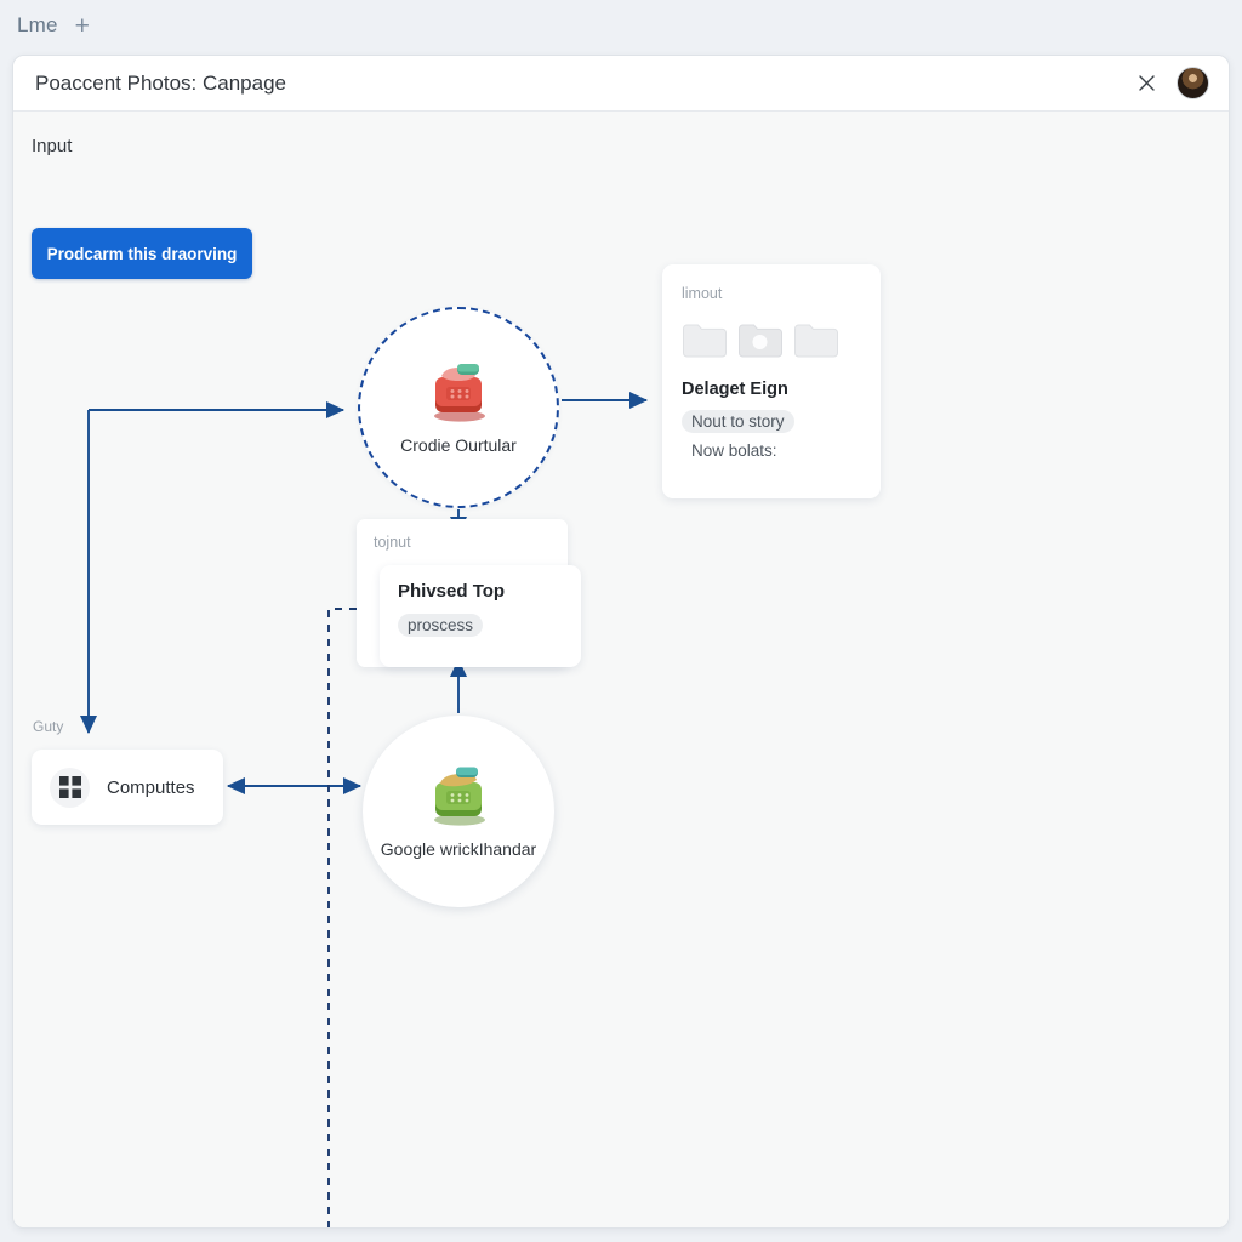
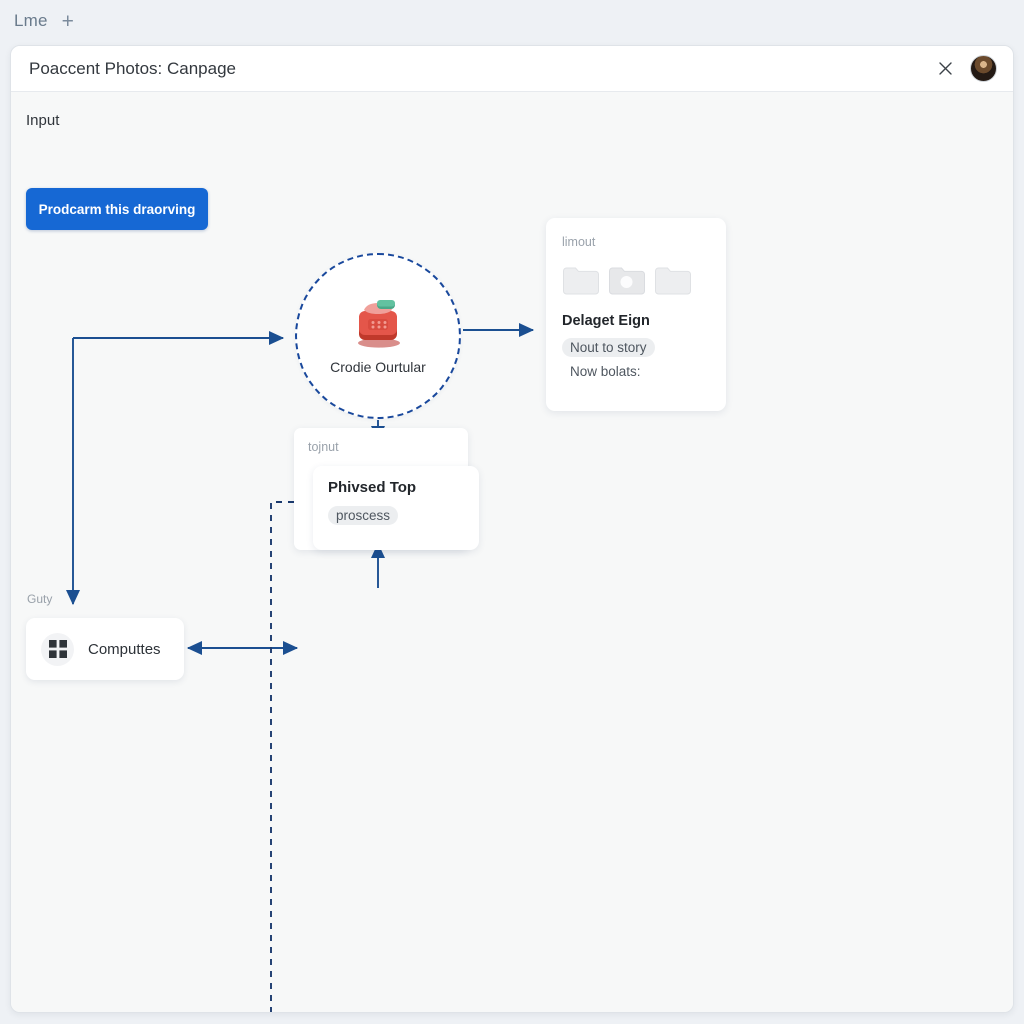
  Lme
  +
  Poaccent Photos: Canpage
  Input
  Prodcarm this draorving
  Crodie Ourtular
- Google wrickIhandar
  limout
  Delaget Eign
  Nout to story
  Now bolats:
  tojnut
  Phivsed Top
  proscess
  Guty
  Computtes
